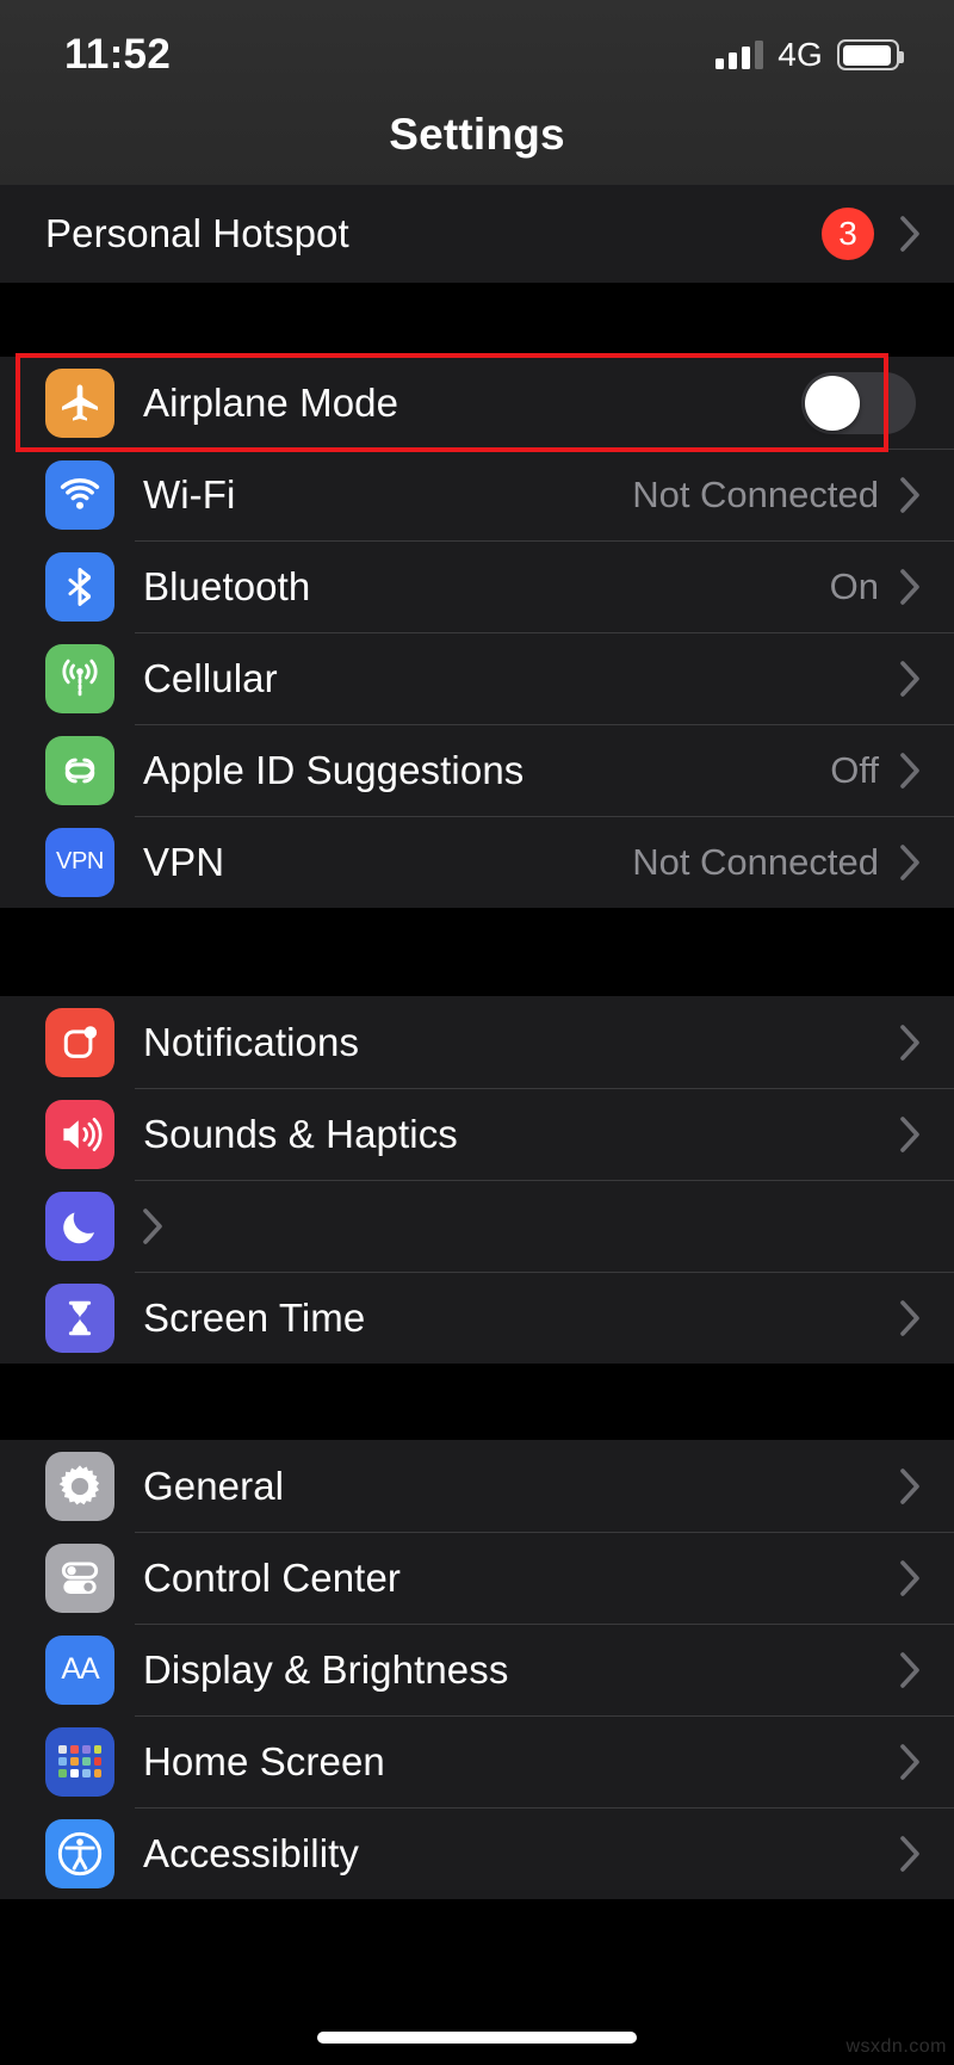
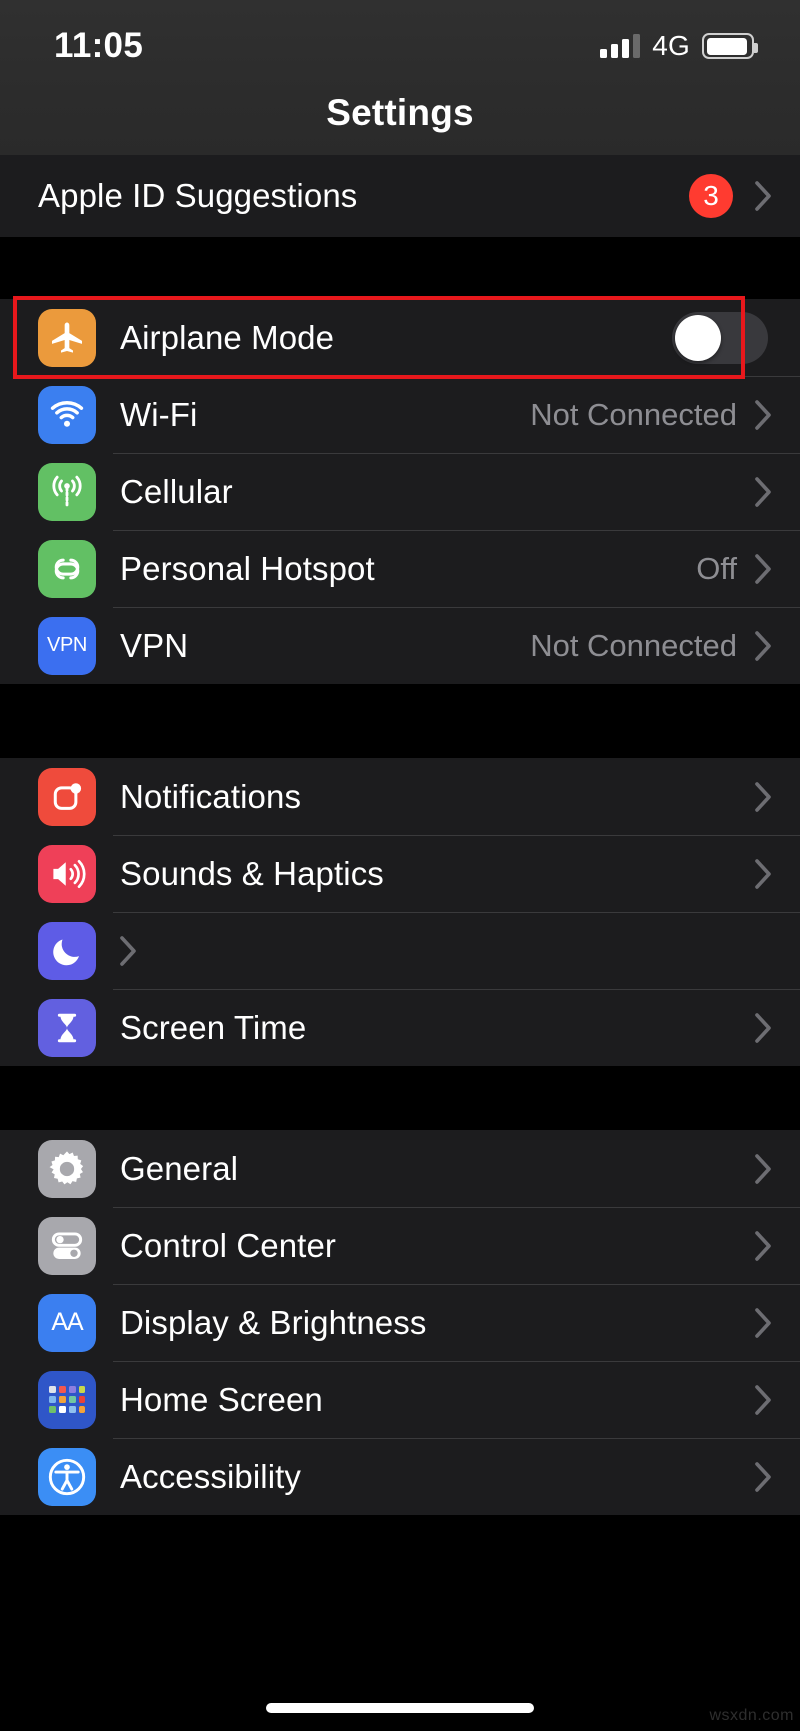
- 11:52
+ 11:05
  4G
  Settings
- Personal Hotspot
+ Apple ID Suggestions
  3
  Airplane Mode
  Wi-Fi
  Not Connected
- Bluetooth
- On
  Cellular
- Apple ID Suggestions
+ Personal Hotspot
  Off
  VPN
  VPN
  Not Connected
  Notifications
  Sounds & Haptics
  Screen Time
  General
  Control Center
  AA
  Display & Brightness
  Home Screen
  Accessibility
  wsxdn.com
